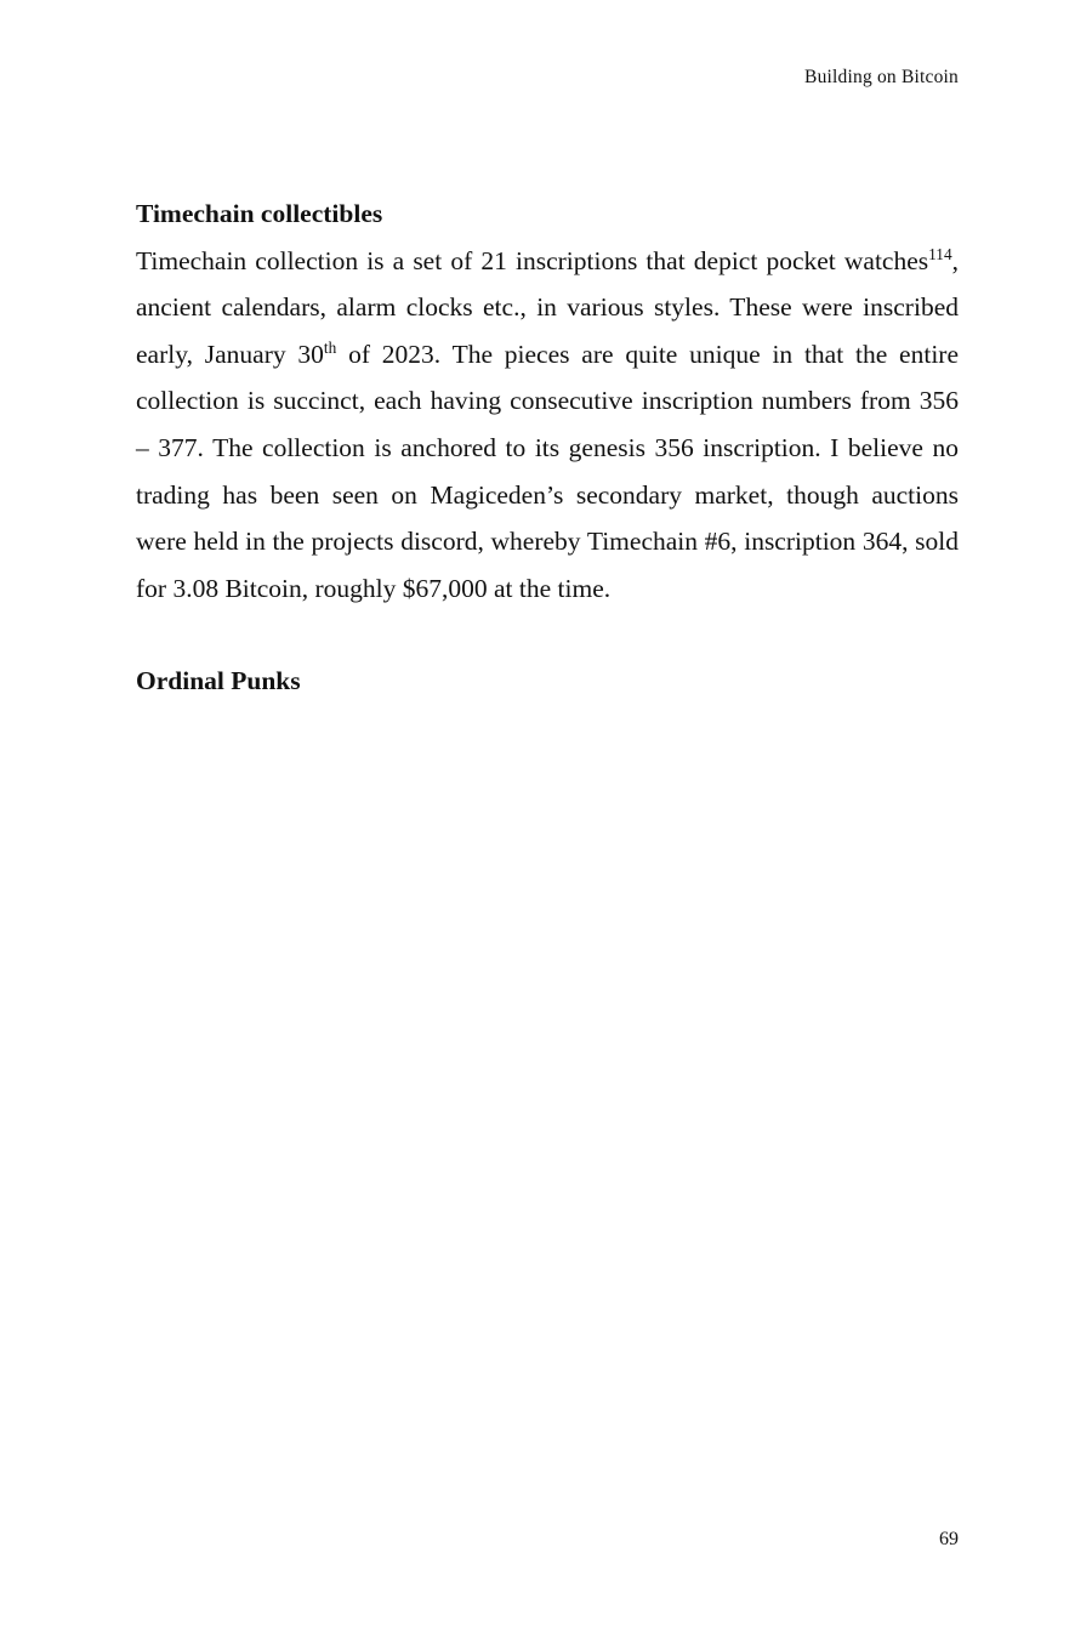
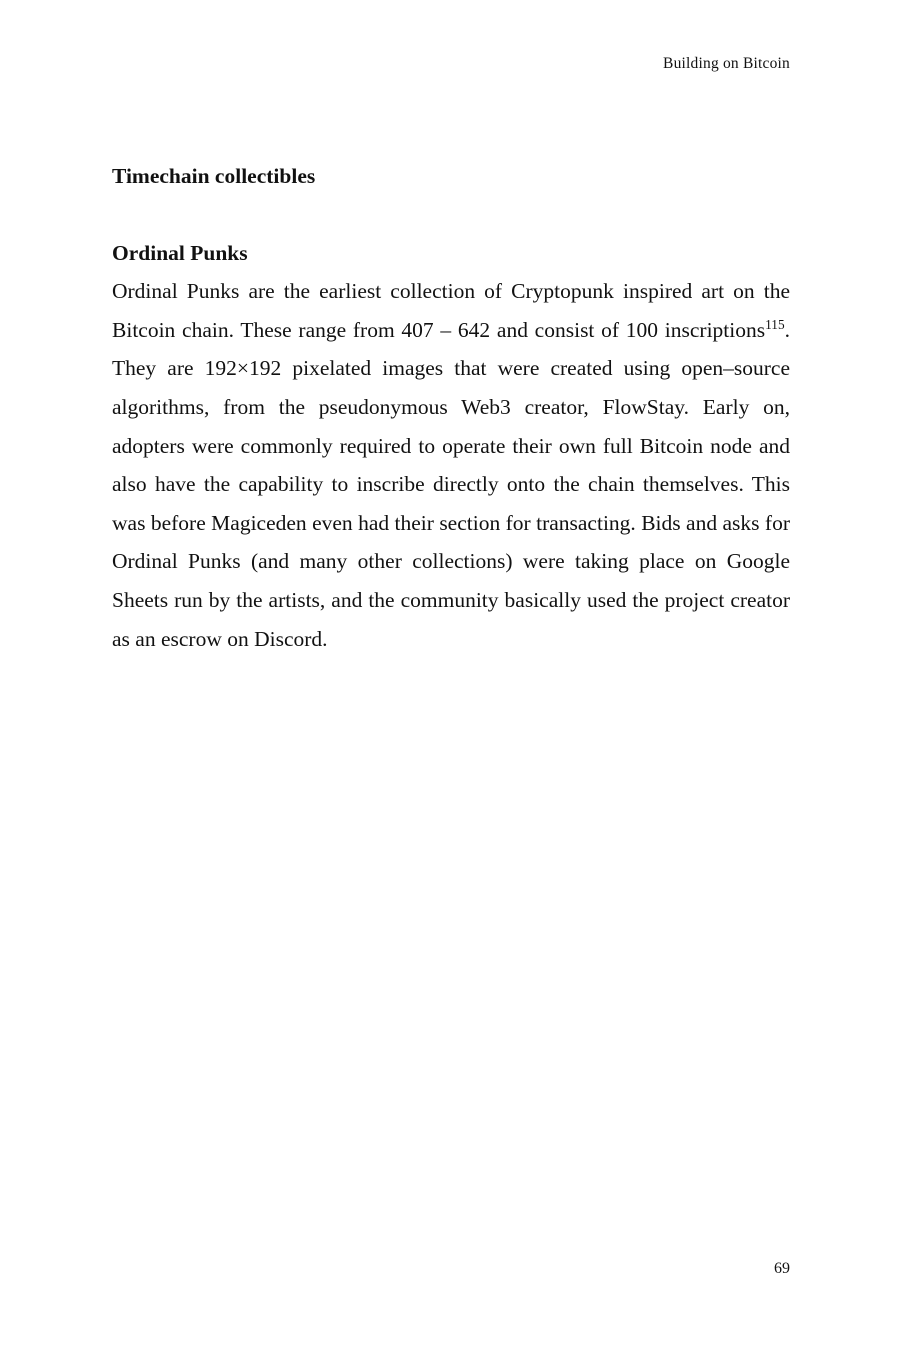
  Building on Bitcoin
  Timechain collectibles
- Timechain collection is a set of 21 inscriptions that depict pocket watches114, ancient calendars, alarm clocks etc., in various styles. These were inscribed early, January 30th of 2023. The pieces are quite unique in that the entire collection is succinct, each having consecutive inscription numbers from 356 – 377. The collection is anchored to its genesis 356 inscription. I believe no trading has been seen on Magiceden’s secondary market, though auctions were held in the projects discord, whereby Timechain #6, inscription 364, sold for 3.08 Bitcoin, roughly $67,000 at the time.
  Ordinal Punks
+ Ordinal Punks are the earliest collection of Cryptopunk inspired art on the Bitcoin chain. These range from 407 – 642 and consist of 100 inscriptions115. They are 192×192 pixelated images that were created using open–source algorithms, from the pseudonymous Web3 creator, FlowStay. Early on, adopters were commonly required to operate their own full Bitcoin node and also have the capability to inscribe directly onto the chain themselves. This was before Magiceden even had their section for transacting. Bids and asks for Ordinal Punks (and many other collections) were taking place on Google Sheets run by the artists, and the community basically used the project creator as an escrow on Discord.
  69
